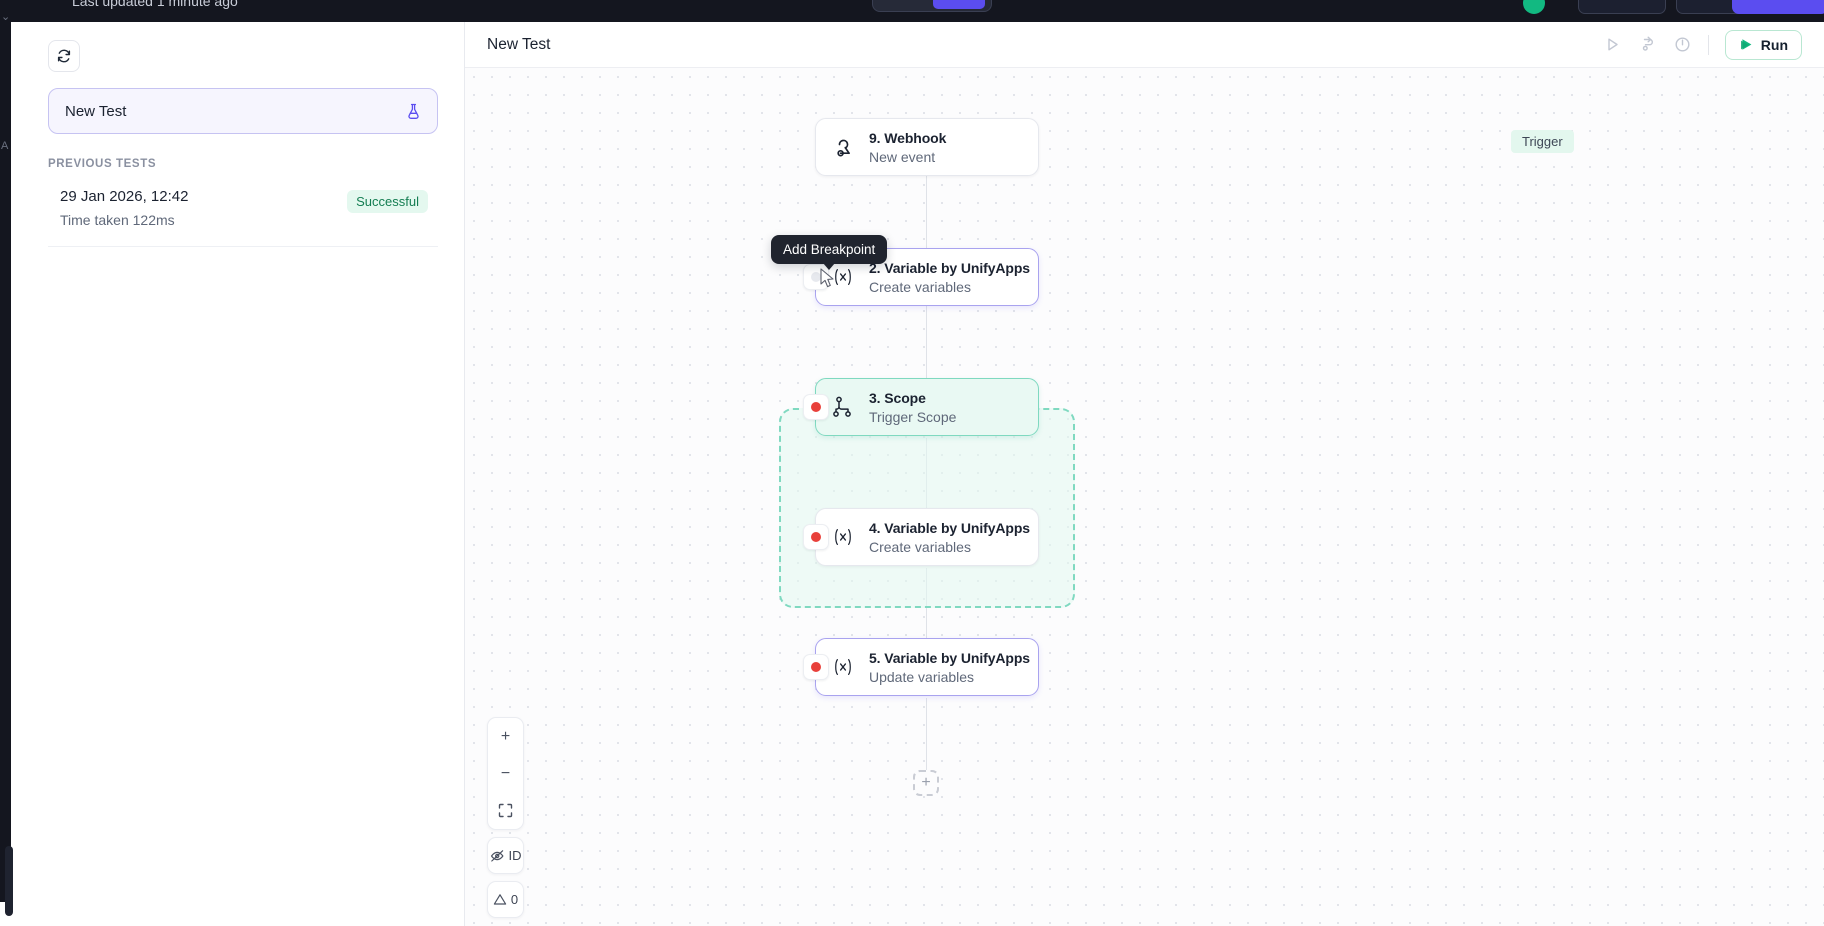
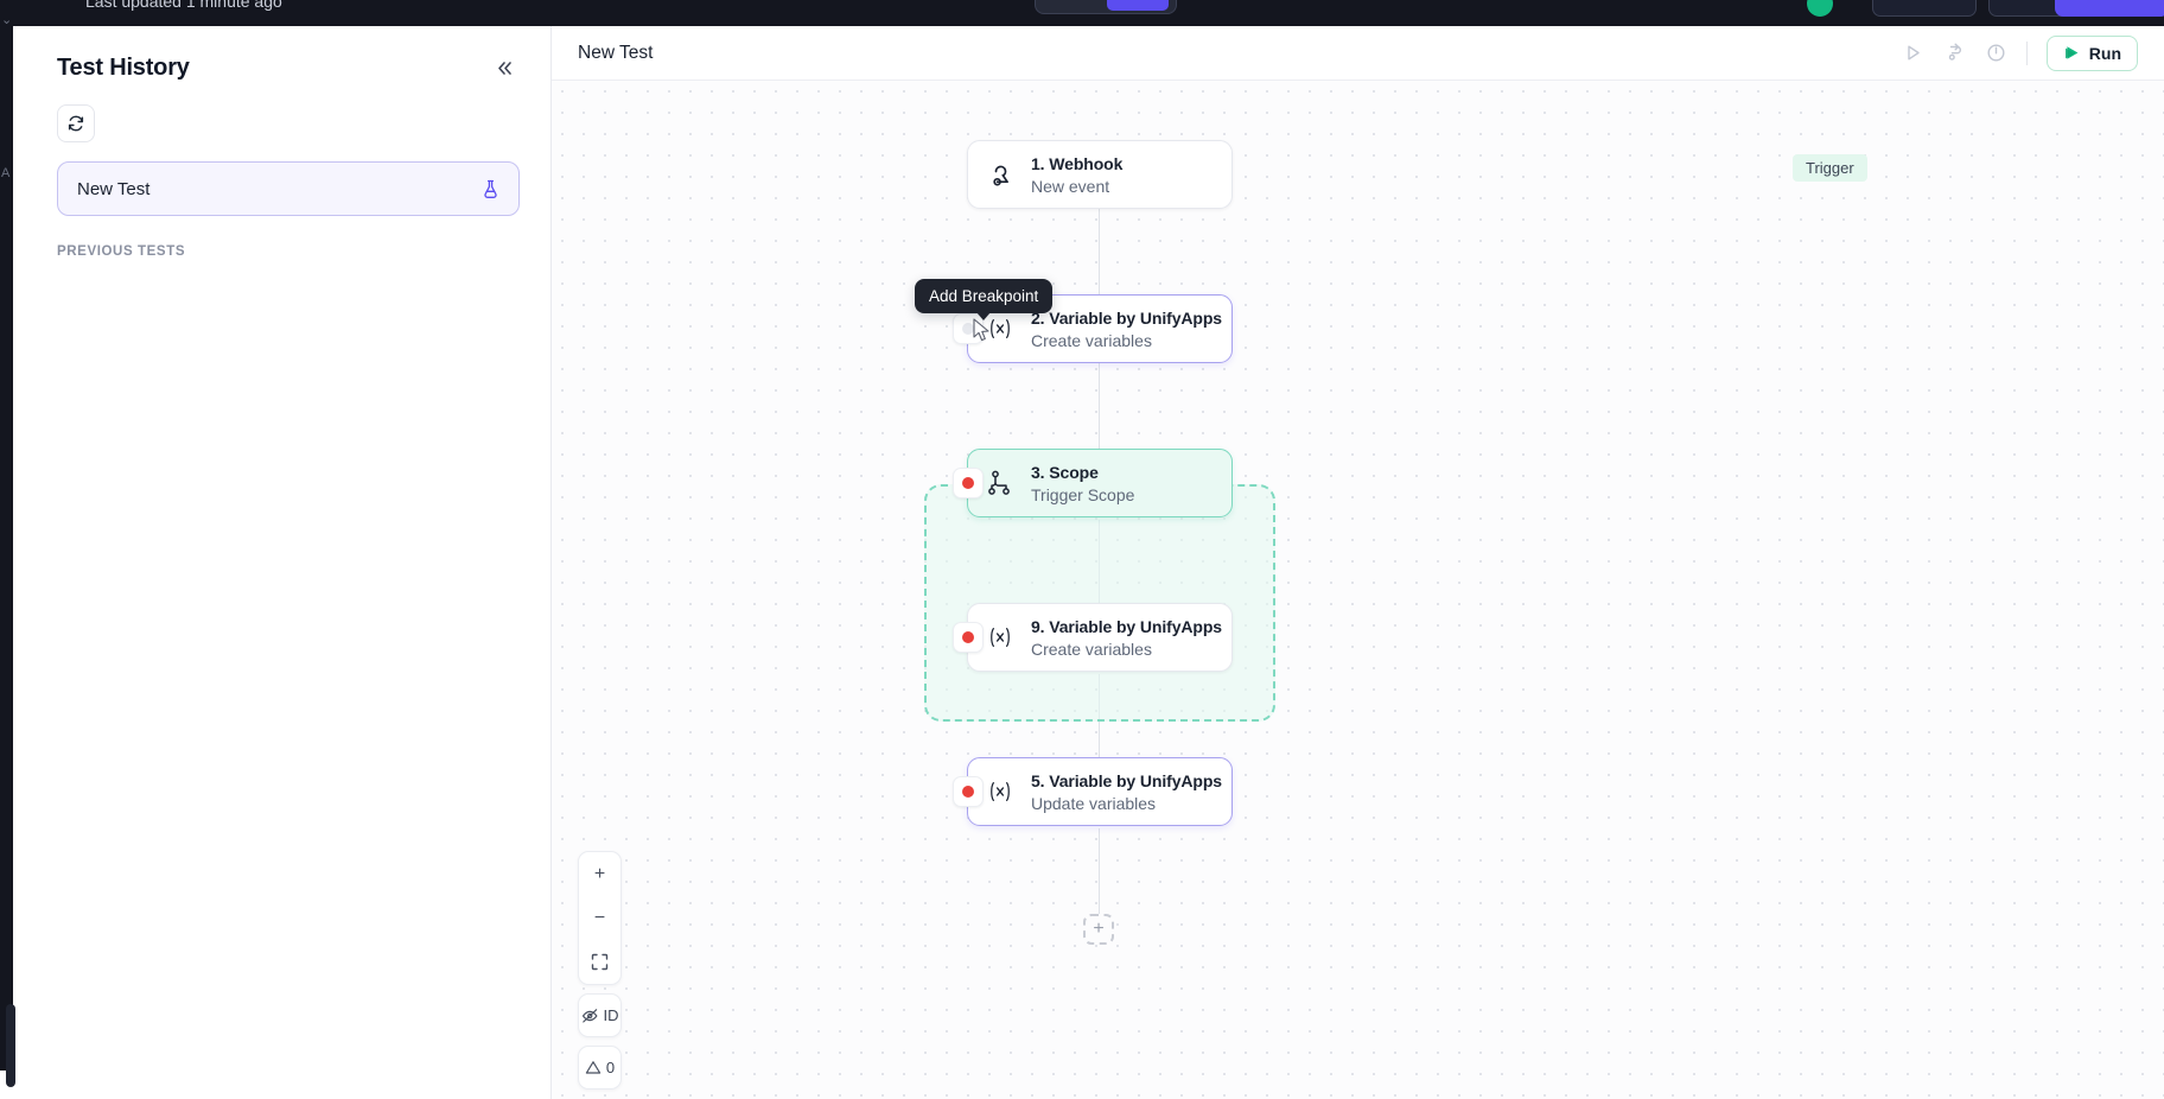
  Last updated 1 minute ago
  ⌄
  A
+ Test History
  New Test
  PREVIOUS TESTS
- 29 Jan 2026, 12:42
- Time taken 122ms
- Successful
  New Test
  Run
  Trigger
- 9. Webhook
+ 1. Webhook
  New event
  2. Variable by UnifyApps
  Create variables
  Add Breakpoint
  3. Scope
  Trigger Scope
- 4. Variable by UnifyApps
+ 9. Variable by UnifyApps
  Create variables
  5. Variable by UnifyApps
  Update variables
  +
  +
  −
  ID
  0
